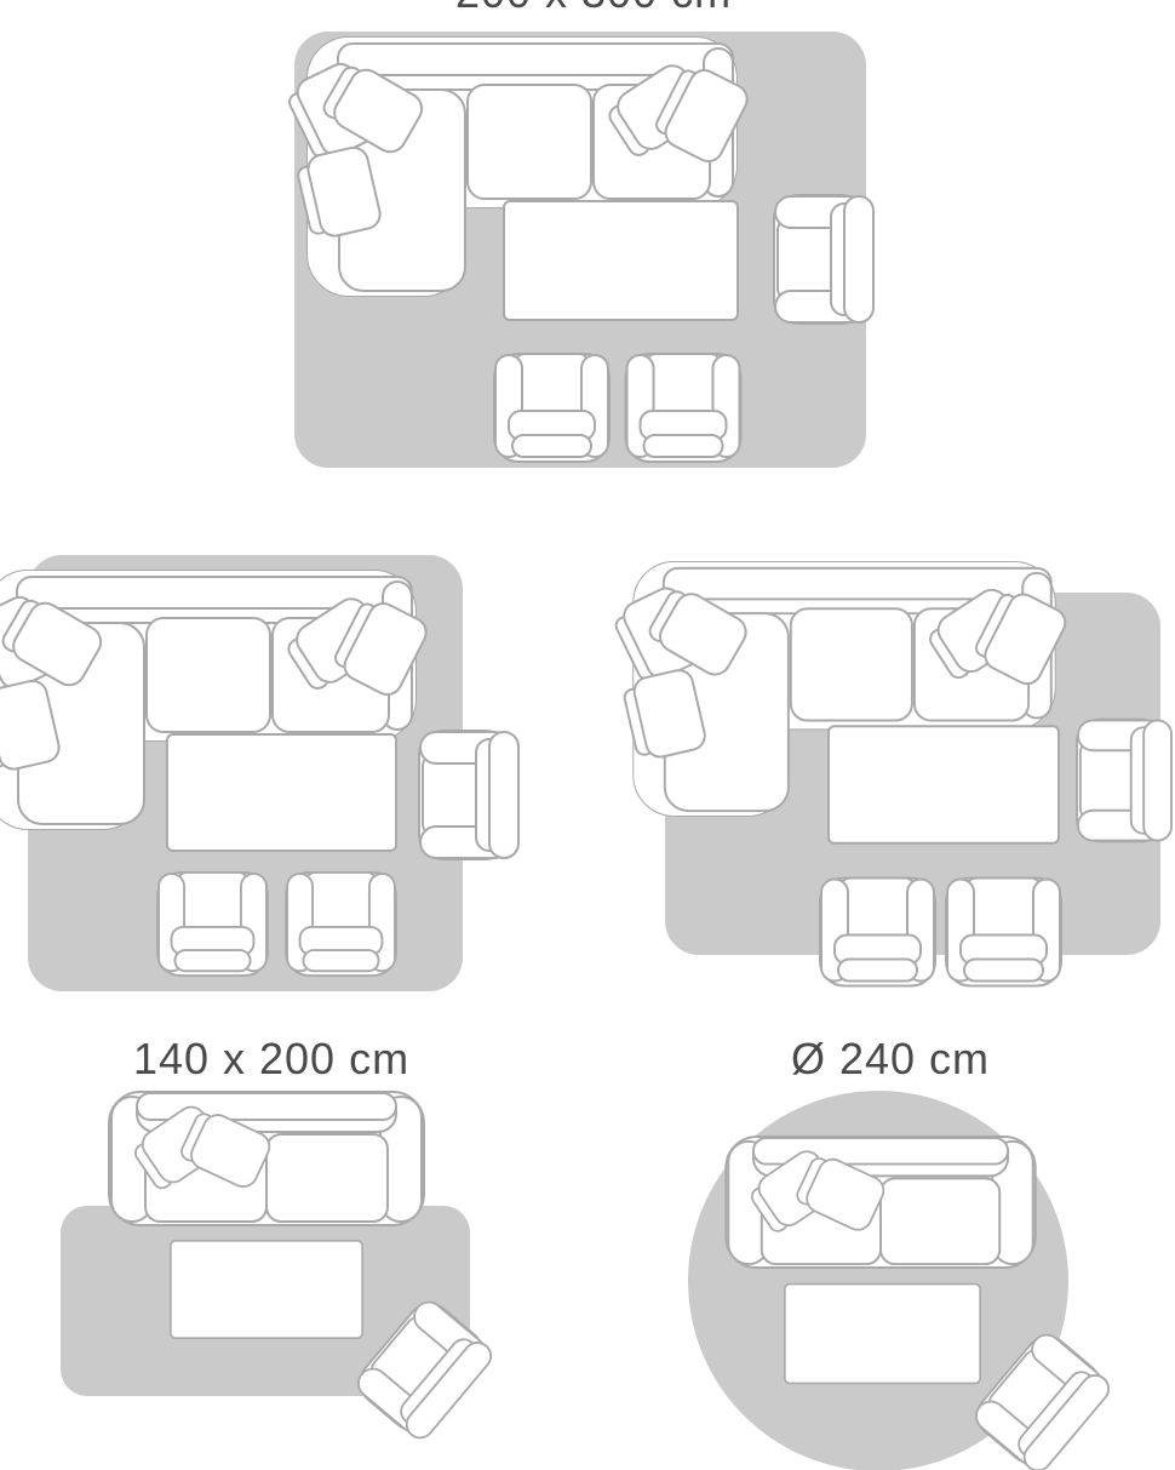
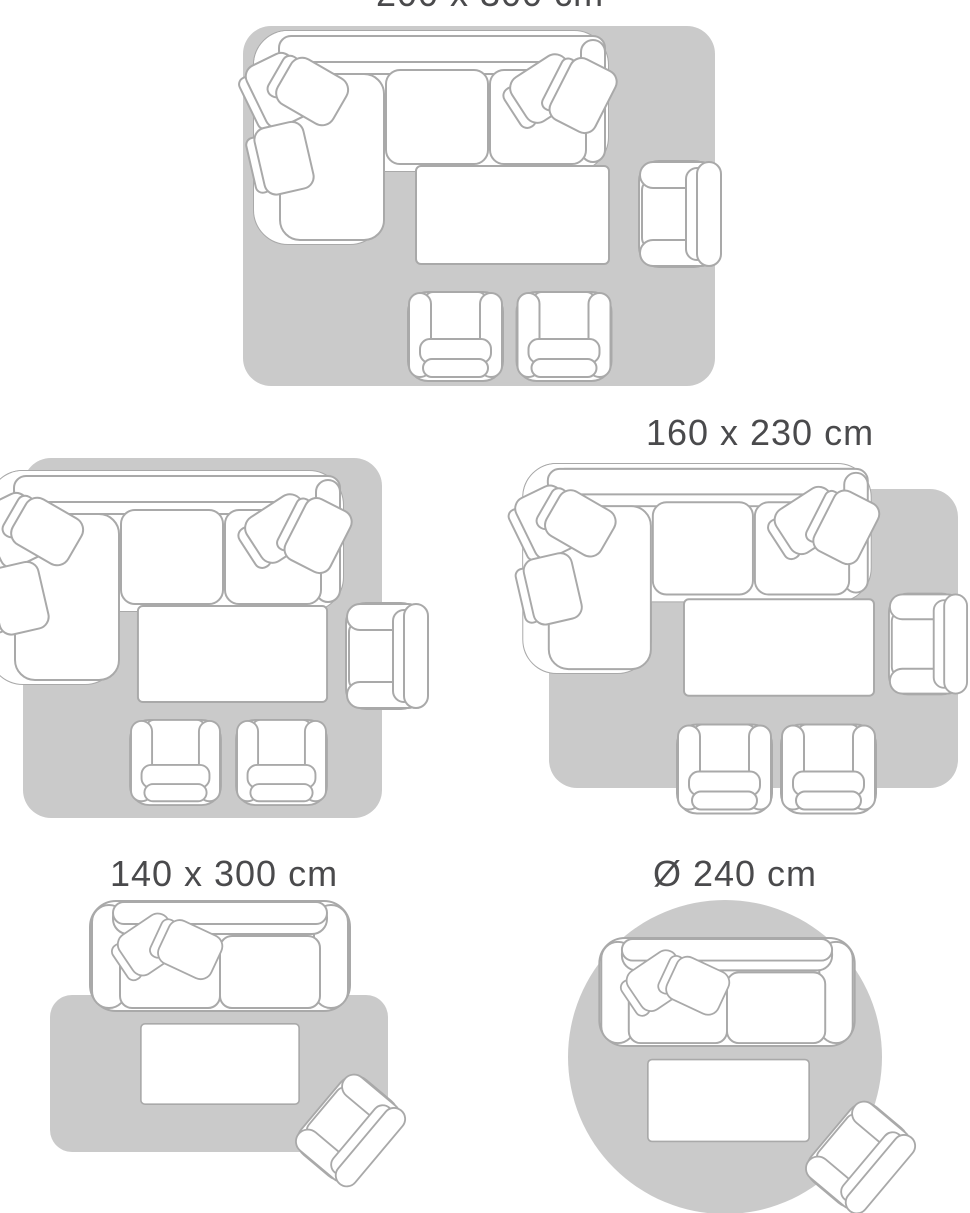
+ 160 x 230 cm
- 140 x 200 cm
+ 140 x 300 cm
  Ø 240 cm
